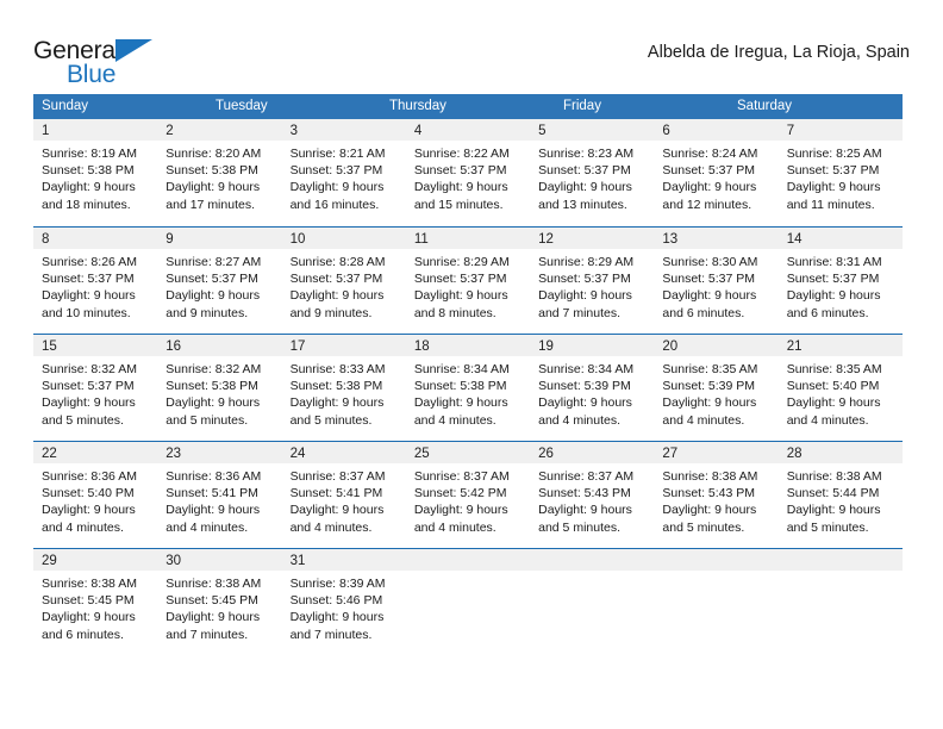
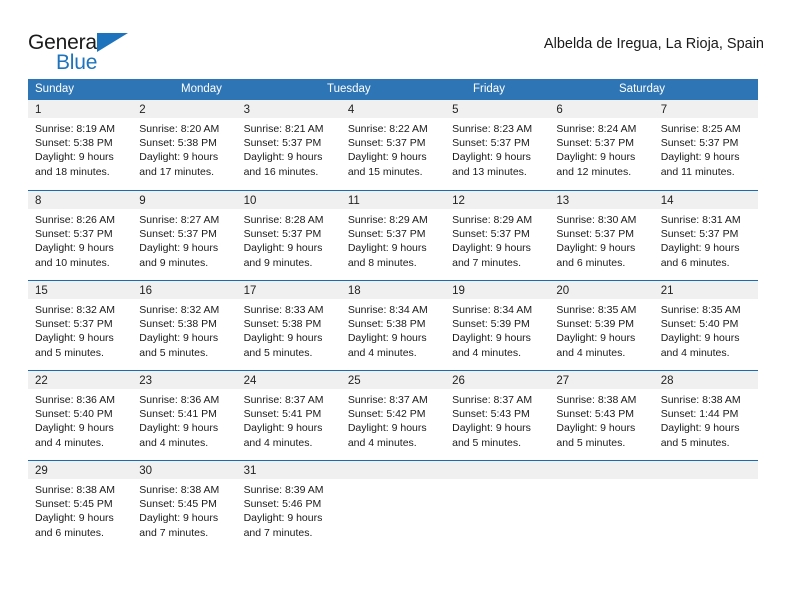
  General
  Blue
  Albelda de Iregua, La Rioja, Spain
  Sunday
+ Monday
  Tuesday
- Thursday
  Friday
  Saturday
  1
  Sunrise: 8:19 AM
  Sunset: 5:38 PM
  Daylight: 9 hours
  and 18 minutes.
  2
  Sunrise: 8:20 AM
  Sunset: 5:38 PM
  Daylight: 9 hours
  and 17 minutes.
  3
  Sunrise: 8:21 AM
  Sunset: 5:37 PM
  Daylight: 9 hours
  and 16 minutes.
  4
  Sunrise: 8:22 AM
  Sunset: 5:37 PM
  Daylight: 9 hours
  and 15 minutes.
  5
  Sunrise: 8:23 AM
  Sunset: 5:37 PM
  Daylight: 9 hours
  and 13 minutes.
  6
  Sunrise: 8:24 AM
  Sunset: 5:37 PM
  Daylight: 9 hours
  and 12 minutes.
  7
  Sunrise: 8:25 AM
  Sunset: 5:37 PM
  Daylight: 9 hours
  and 11 minutes.
  8
  Sunrise: 8:26 AM
  Sunset: 5:37 PM
  Daylight: 9 hours
  and 10 minutes.
  9
  Sunrise: 8:27 AM
  Sunset: 5:37 PM
  Daylight: 9 hours
  and 9 minutes.
  10
  Sunrise: 8:28 AM
  Sunset: 5:37 PM
  Daylight: 9 hours
  and 9 minutes.
  11
  Sunrise: 8:29 AM
  Sunset: 5:37 PM
  Daylight: 9 hours
  and 8 minutes.
  12
  Sunrise: 8:29 AM
  Sunset: 5:37 PM
  Daylight: 9 hours
  and 7 minutes.
  13
  Sunrise: 8:30 AM
  Sunset: 5:37 PM
  Daylight: 9 hours
  and 6 minutes.
  14
  Sunrise: 8:31 AM
  Sunset: 5:37 PM
  Daylight: 9 hours
  and 6 minutes.
  15
  Sunrise: 8:32 AM
  Sunset: 5:37 PM
  Daylight: 9 hours
  and 5 minutes.
  16
  Sunrise: 8:32 AM
  Sunset: 5:38 PM
  Daylight: 9 hours
  and 5 minutes.
  17
  Sunrise: 8:33 AM
  Sunset: 5:38 PM
  Daylight: 9 hours
  and 5 minutes.
  18
  Sunrise: 8:34 AM
  Sunset: 5:38 PM
  Daylight: 9 hours
  and 4 minutes.
  19
  Sunrise: 8:34 AM
  Sunset: 5:39 PM
  Daylight: 9 hours
  and 4 minutes.
  20
  Sunrise: 8:35 AM
  Sunset: 5:39 PM
  Daylight: 9 hours
  and 4 minutes.
  21
  Sunrise: 8:35 AM
  Sunset: 5:40 PM
  Daylight: 9 hours
  and 4 minutes.
  22
  Sunrise: 8:36 AM
  Sunset: 5:40 PM
  Daylight: 9 hours
  and 4 minutes.
  23
  Sunrise: 8:36 AM
  Sunset: 5:41 PM
  Daylight: 9 hours
  and 4 minutes.
  24
  Sunrise: 8:37 AM
  Sunset: 5:41 PM
  Daylight: 9 hours
  and 4 minutes.
  25
  Sunrise: 8:37 AM
  Sunset: 5:42 PM
  Daylight: 9 hours
  and 4 minutes.
  26
  Sunrise: 8:37 AM
  Sunset: 5:43 PM
  Daylight: 9 hours
  and 5 minutes.
  27
  Sunrise: 8:38 AM
  Sunset: 5:43 PM
  Daylight: 9 hours
  and 5 minutes.
  28
  Sunrise: 8:38 AM
- Sunset: 5:44 PM
+ Sunset: 1:44 PM
  Daylight: 9 hours
  and 5 minutes.
  29
  Sunrise: 8:38 AM
  Sunset: 5:45 PM
  Daylight: 9 hours
  and 6 minutes.
  30
  Sunrise: 8:38 AM
  Sunset: 5:45 PM
  Daylight: 9 hours
  and 7 minutes.
  31
  Sunrise: 8:39 AM
  Sunset: 5:46 PM
  Daylight: 9 hours
  and 7 minutes.
